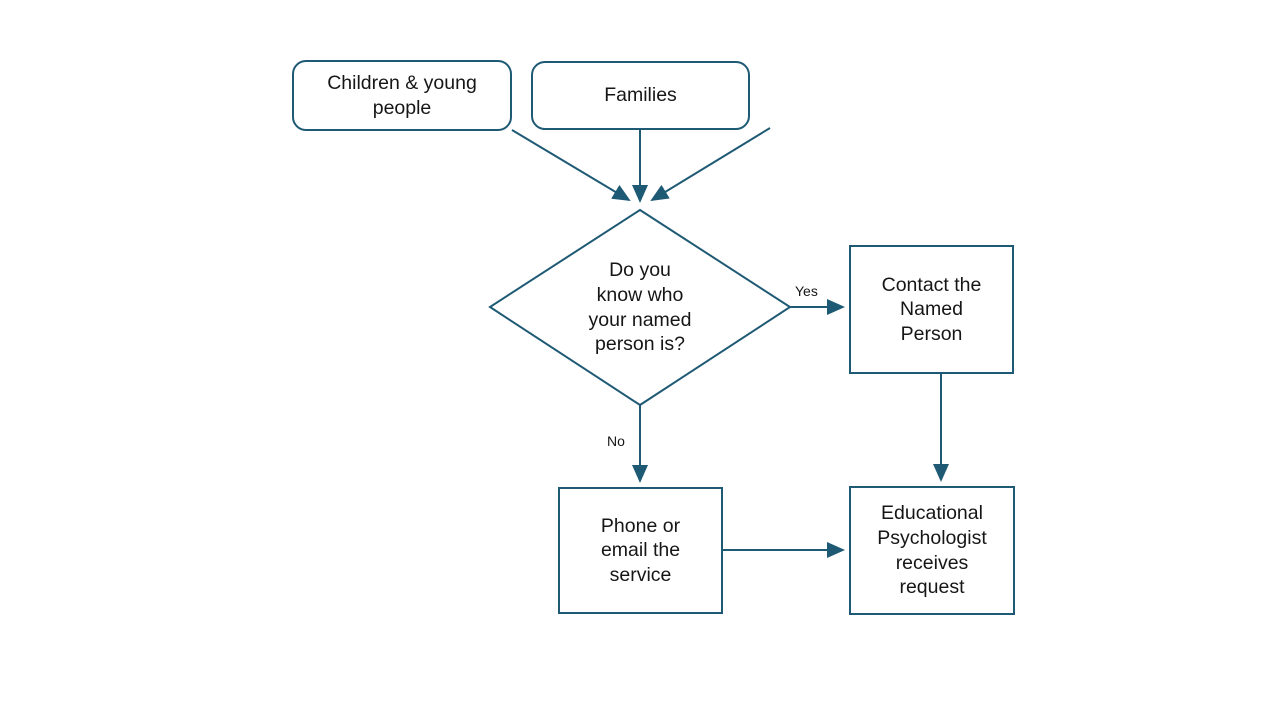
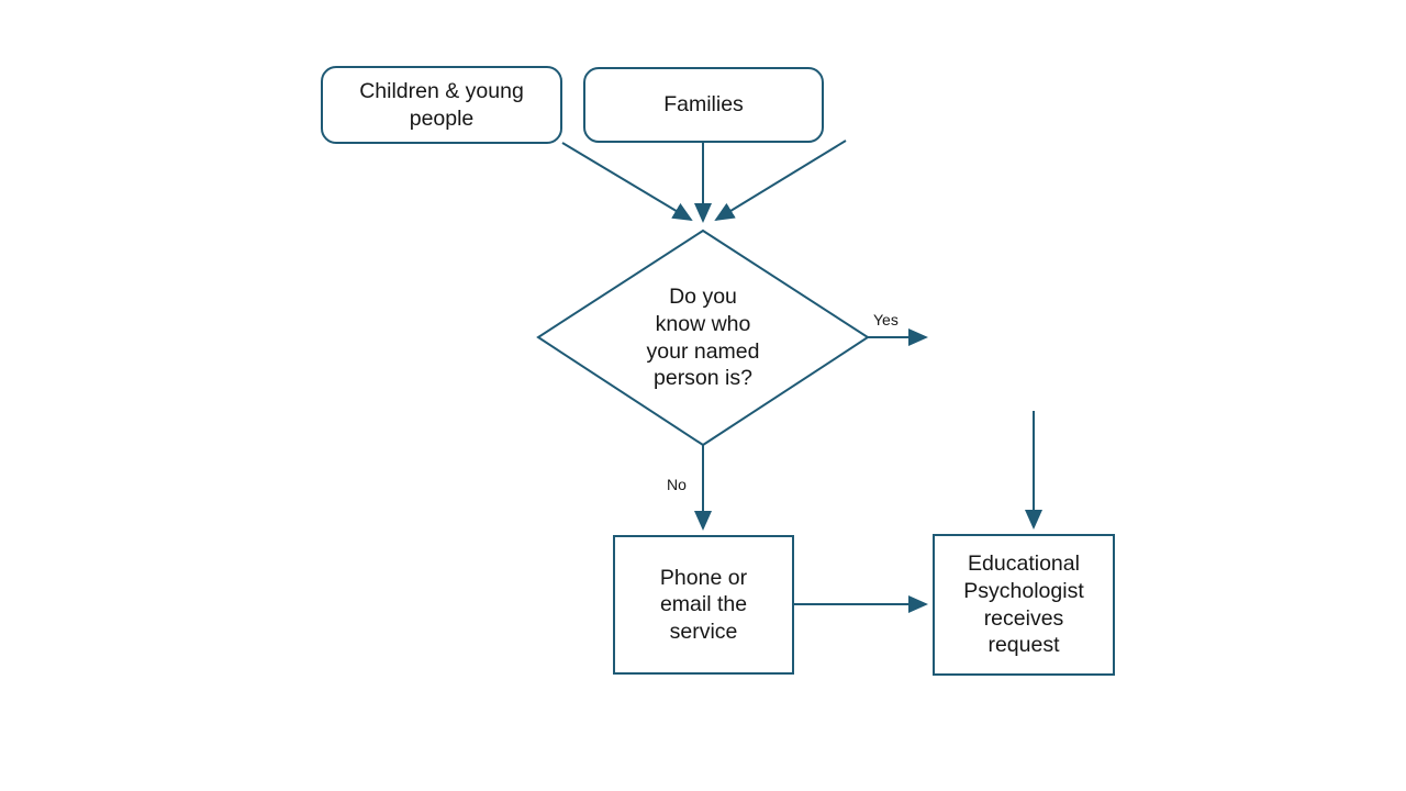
  Children & young
  people
  Families
  Do you
  know who
  your named
  person is?
- Contact the
- Named
- Person
  Phone or
  email the
  service
  Educational
  Psychologist
  receives
  request
  Yes
  No
